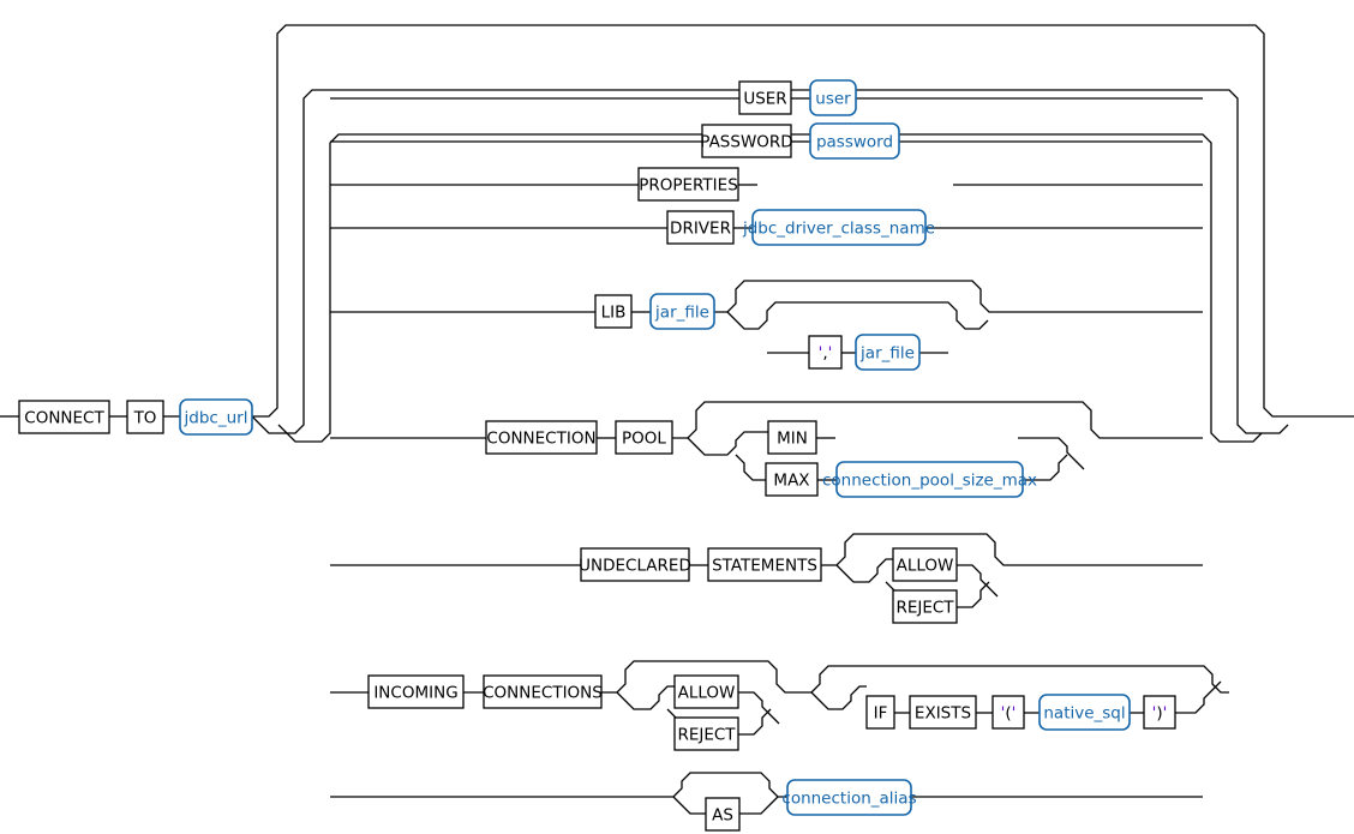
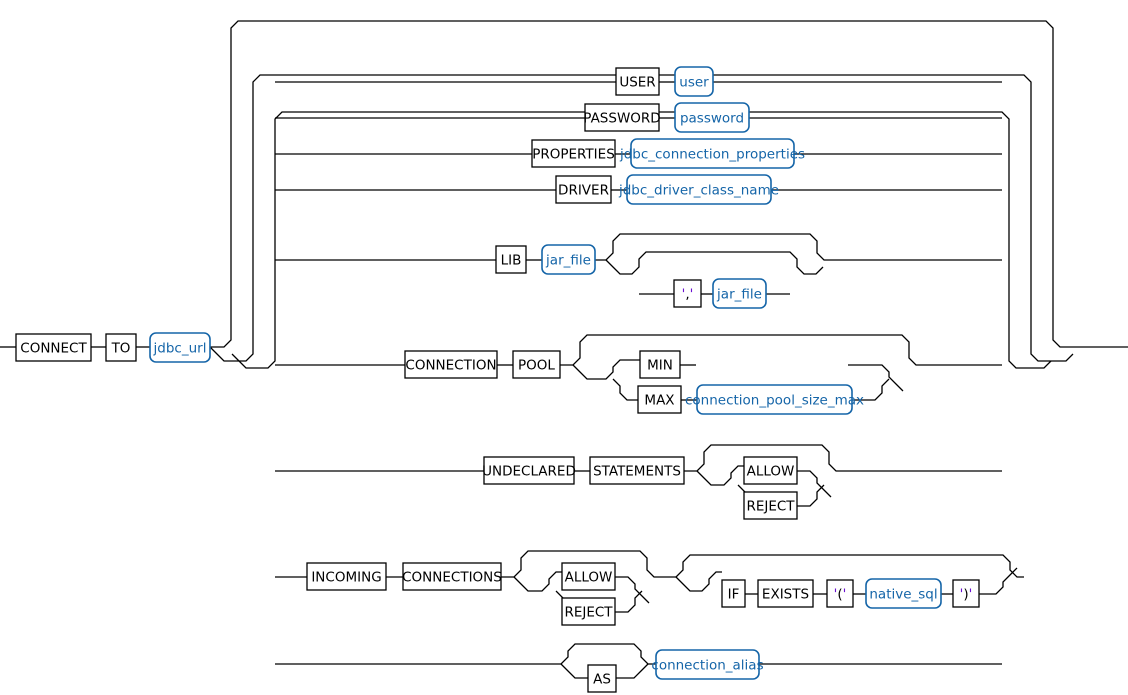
  CONNECT
  TO
  jdbc_url
  USER
  user
  PASSWORD
  password
  PROPERTIES
+ jdbc_connection_properties
  DRIVER
  jdbc_driver_class_name
  LIB
  jar_file
  ','
  jar_file
  CONNECTION
  POOL
  MIN
  MAX
  connection_pool_size_max
  UNDECLARED
  STATEMENTS
  ALLOW
  REJECT
  INCOMING
  CONNECTIONS
  ALLOW
  REJECT
  IF
  EXISTS
  '('
  native_sql
  ')'
  AS
  connection_alias
